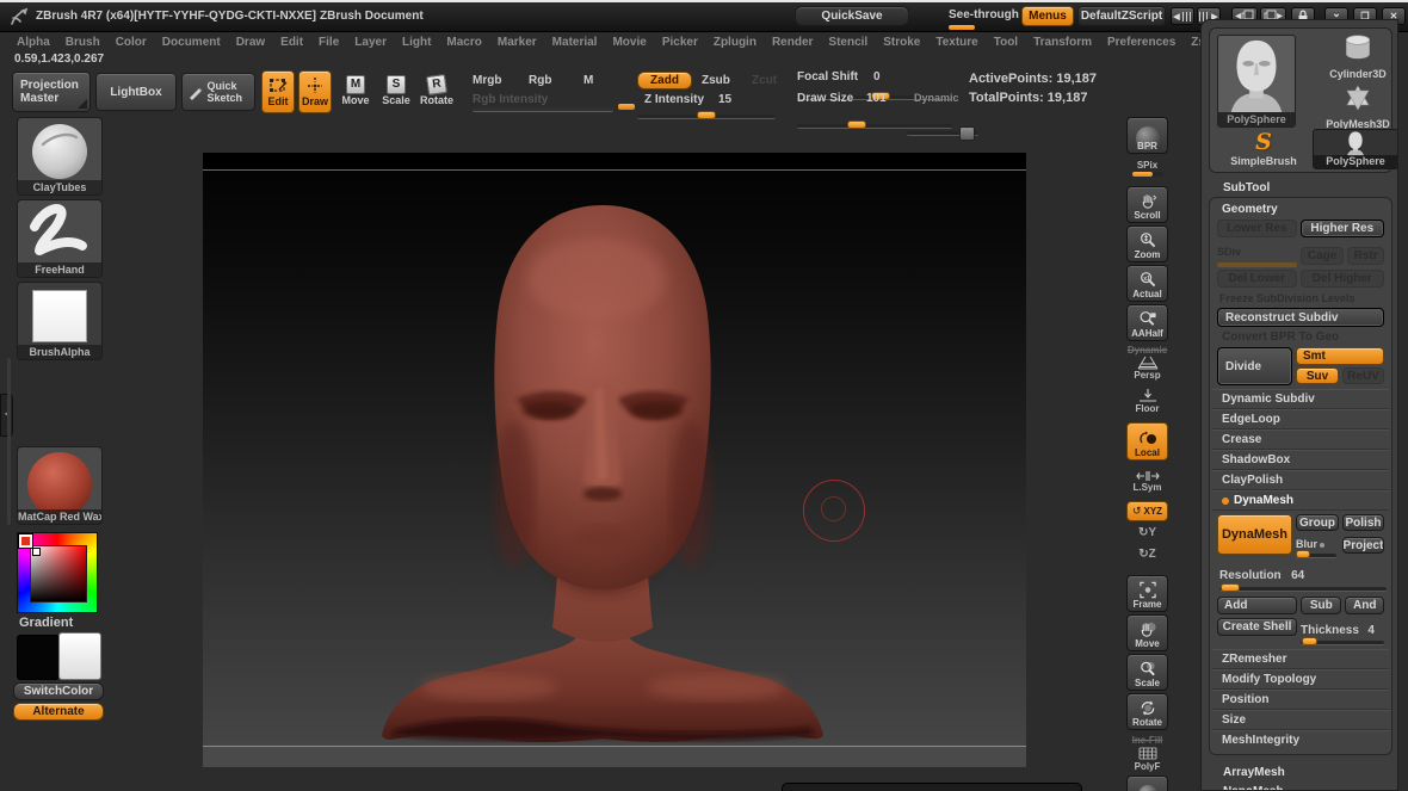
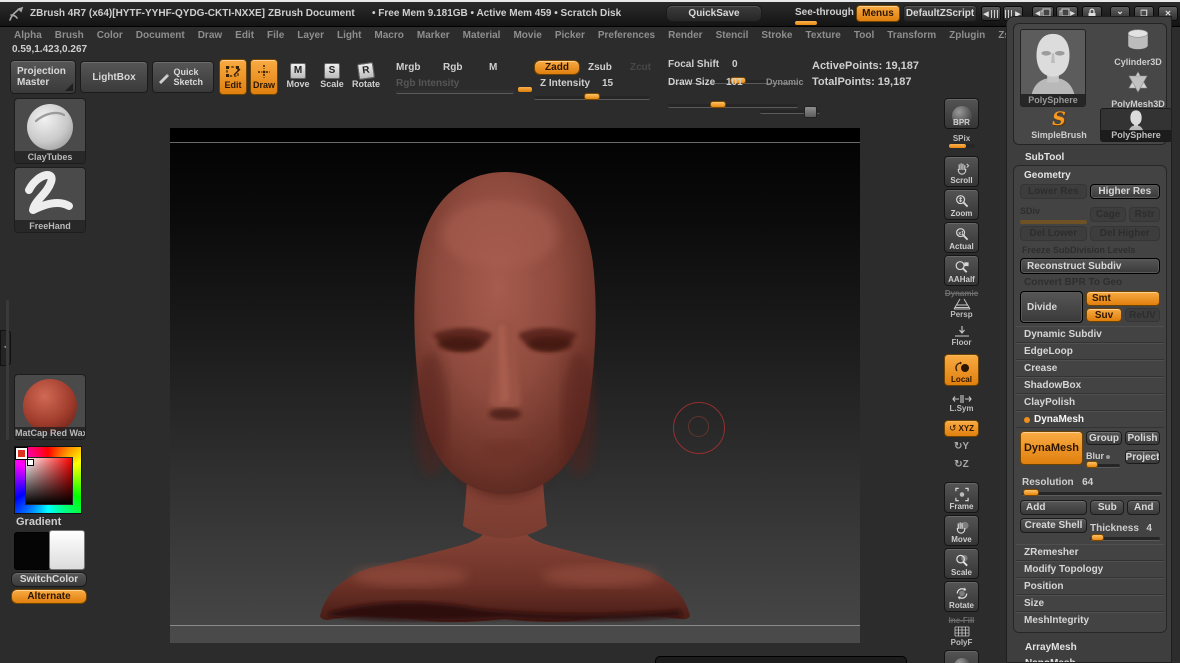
  ZBrush 4R7 (x64)[HYTF-YYHF-QYDG-CKTI-NXXE]
  ZBrush Document
+ • Free Mem 9.181GB • Active Mem 459 • Scratch Disk
  QuickSave
  See-through
  Menus
  DefaultZScript
  ⌄
  ❐
  ✕
  Alpha
  Brush
  Color
  Document
  Draw
  Edit
  File
  Layer
  Light
  Macro
  Marker
  Material
  Movie
  Picker
- Zplugin
+ Preferences
  Render
  Stencil
  Stroke
  Texture
  Tool
  Transform
- Preferences
+ Zplugin
  0.59,1.423,0.267
  Projection Master
  LightBox
  Quick Sketch
  Edit
  Draw
  M
  Move
  S
  Scale
  Rotate
  Mrgb
  Rgb
  M
  Rgb Intensity
  Zadd
  Zsub
  Zcut
  Z Intensity
  15
  Focal Shift
  0
  Draw Size
  101
  Dynamic
  ActivePoints: 19,187
  TotalPoints: 19,187
  ClayTubes
  FreeHand
- BrushAlpha
  MatCap Red Wa
  Gradient
  SwitchColor
  Alternate
  BPR
  SPix
  Scroll
  Zoom
  Actual
  AAHalf
  Dynamic
  Persp
  Floor
  Local
  L.Sym
  ↺
  XYZ
  ↻Y
  ↻Z
  Frame
  Move
  Scale
  Rotate
  lne-Fill
  PolyF
  PolySphere
  Cylinder3D
  PolyMesh3D
  S
  SimpleBrush
  PolySphere
  SubTool
  Geometry
  Higher Res
  Reconstruct Subdiv
  Divide
  Smt
  Suv
  Dynamic Subdiv
  EdgeLoop
  Crease
  ShadowBox
  ClayPolish
  DynaMesh
  DynaMesh
  Group
  Polish
  Blur
  Project
  Resolution 64
  Add
  Sub
  And
  Create Shell
  Thickness 4
  ZRemesher
  Modify Topology
  Position
  Size
  MeshIntegrity
  ArrayMesh
